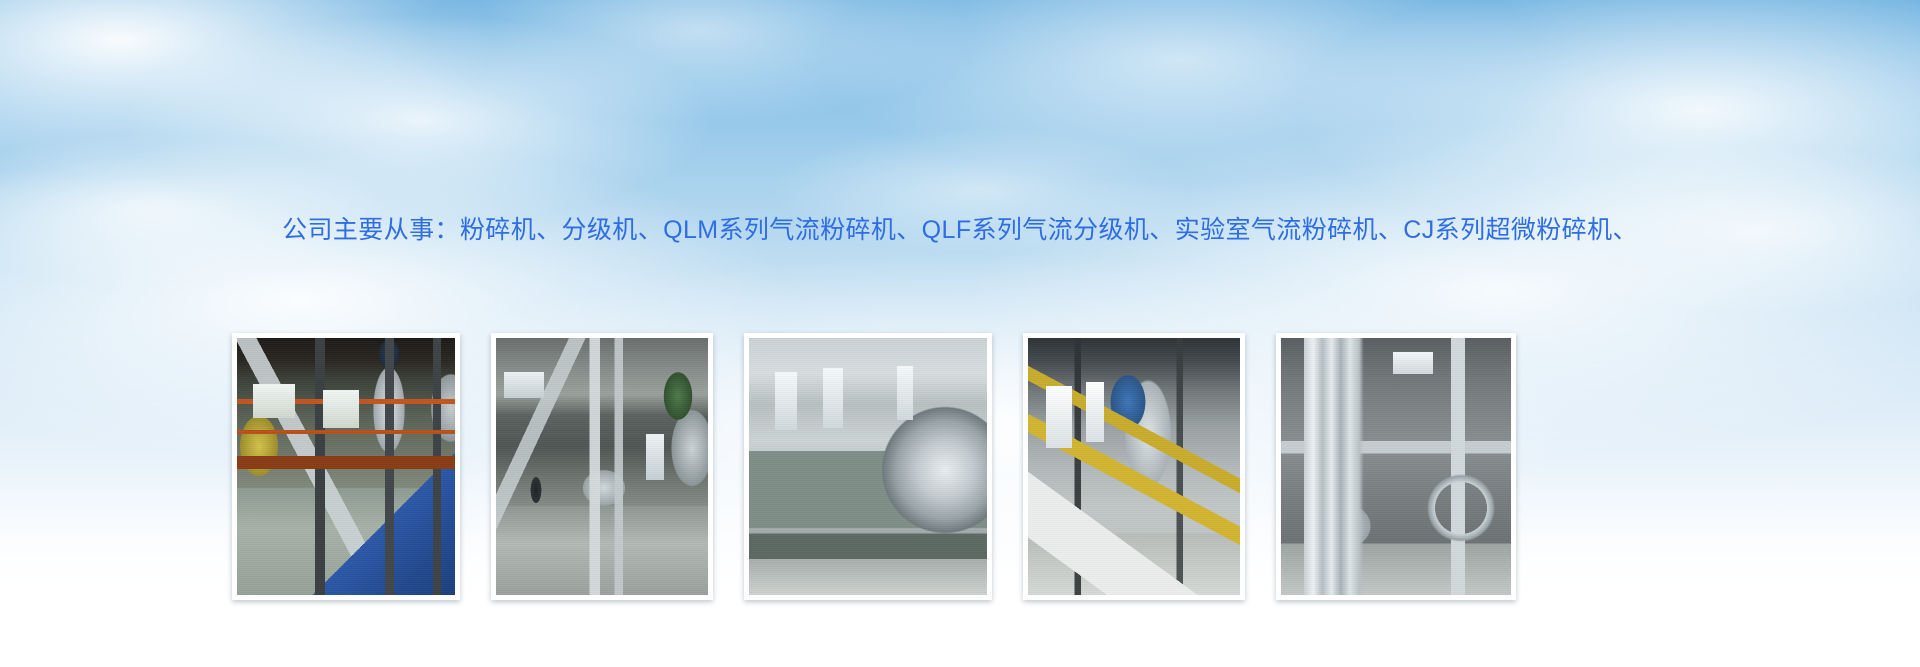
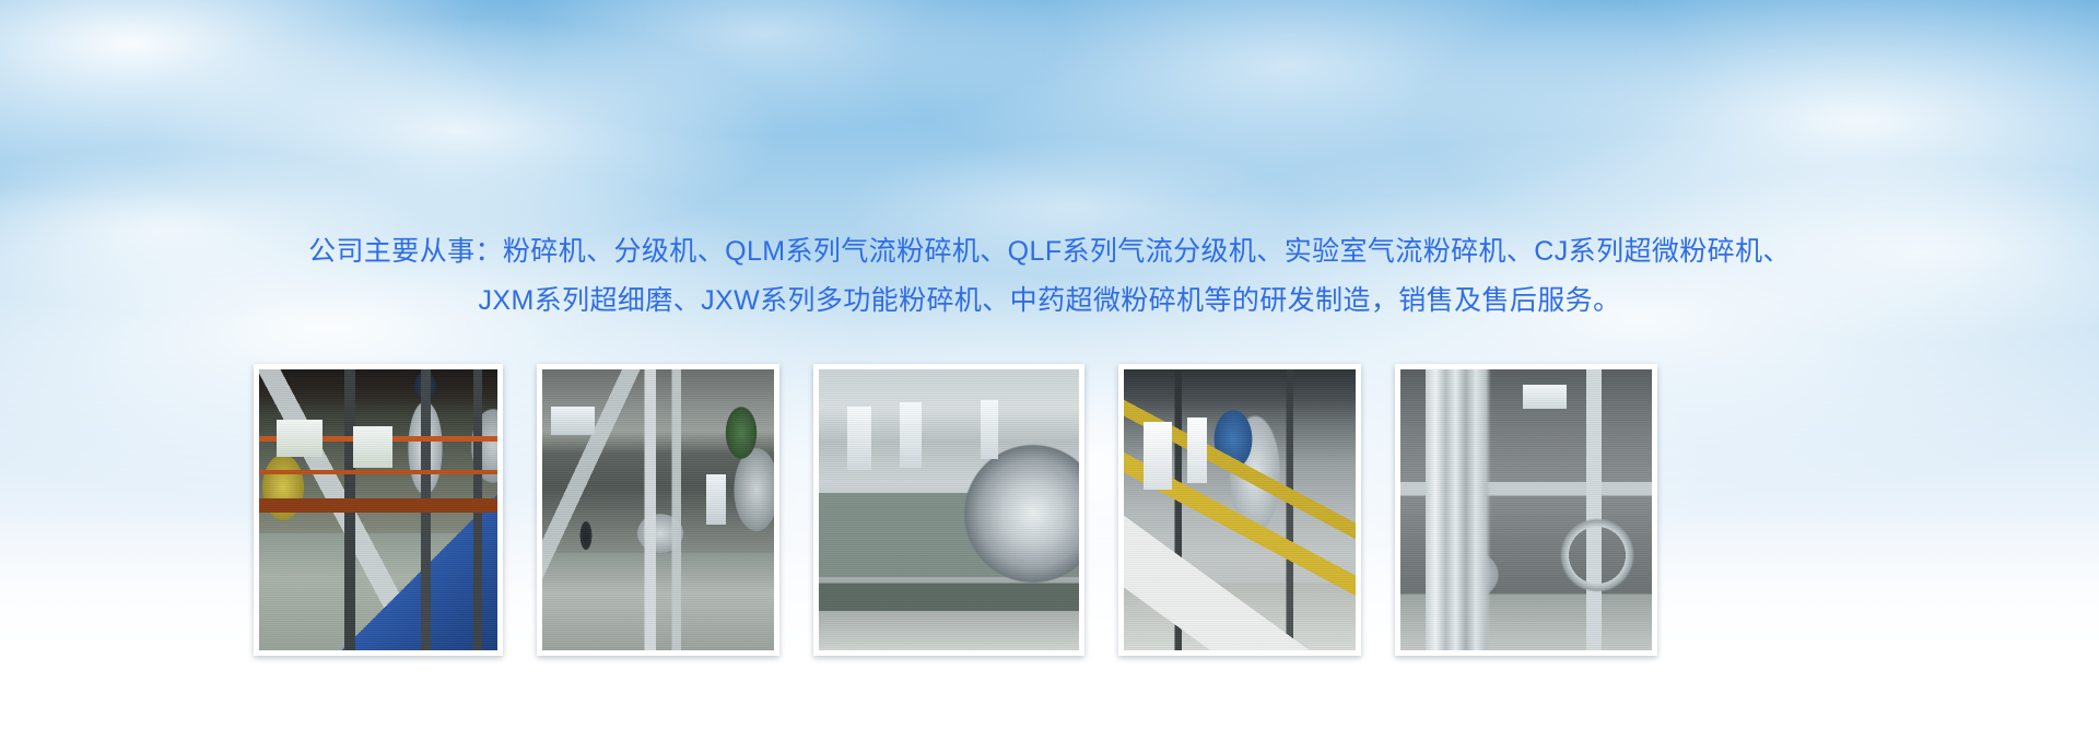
  公司主要从事：粉碎机、分级机、QLM系列气流粉碎机、QLF系列气流分级机、实验室气流粉碎机、CJ系列超微粉碎机、
+ JXM系列超细磨、JXW系列多功能粉碎机、中药超微粉碎机等的研发制造，销售及售后服务。
